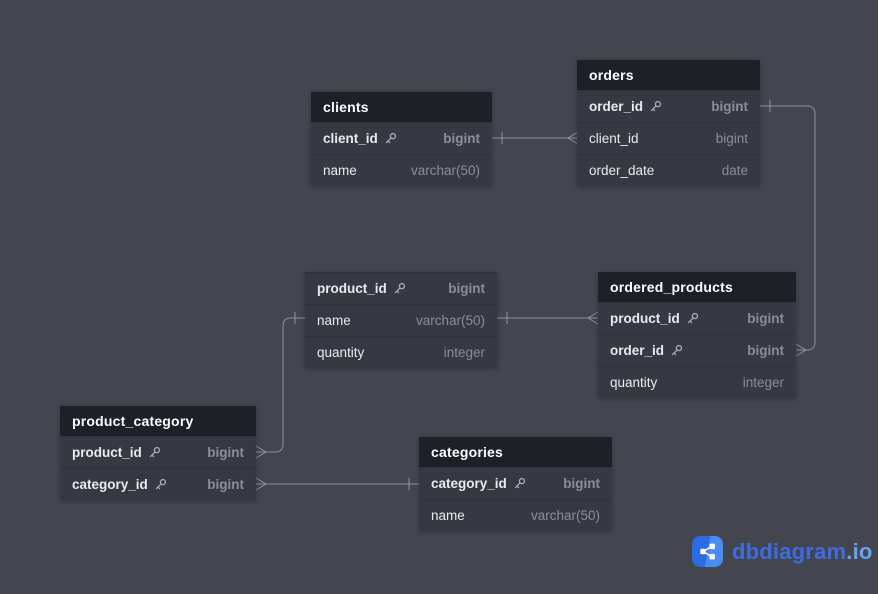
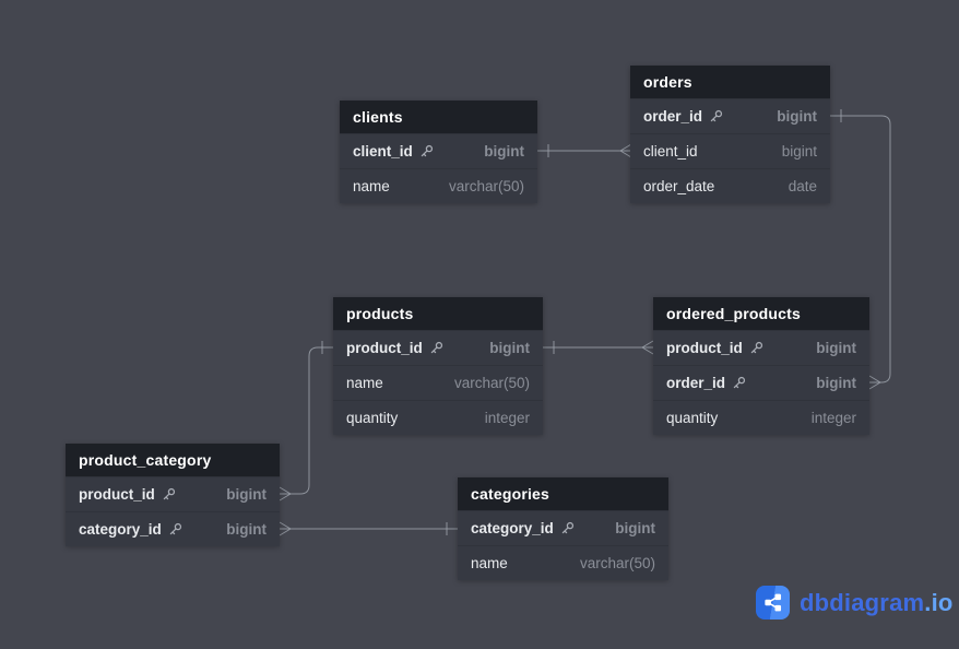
  clients
  client_id
  bigint
  name
  varchar(50)
  orders
  order_id
  bigint
  client_id
  bigint
  order_date
  date
+ products
  product_id
  bigint
  name
  varchar(50)
  quantity
  integer
  ordered_products
  product_id
  bigint
  order_id
  bigint
  quantity
  integer
  product_category
  product_id
  bigint
  category_id
  bigint
  categories
  category_id
  bigint
  name
  varchar(50)
  dbdiagram.io
